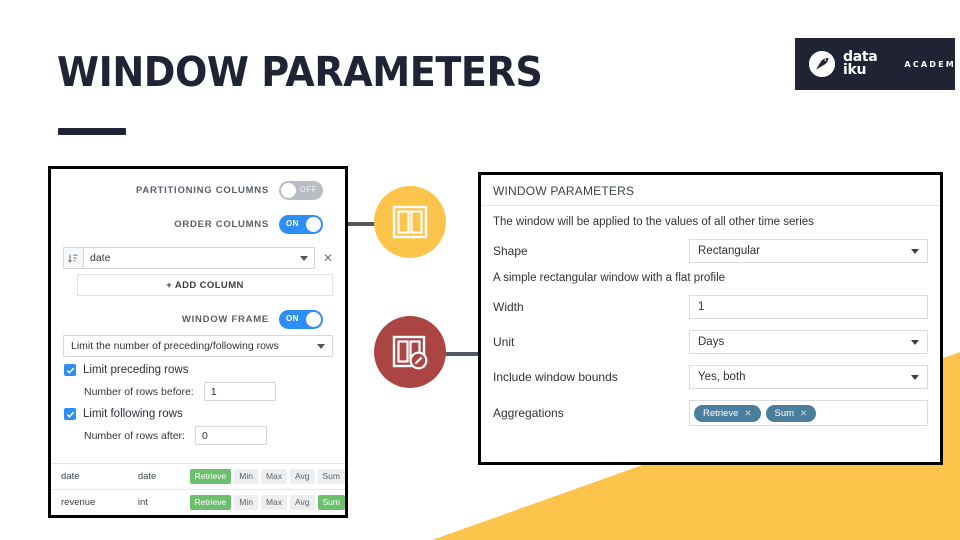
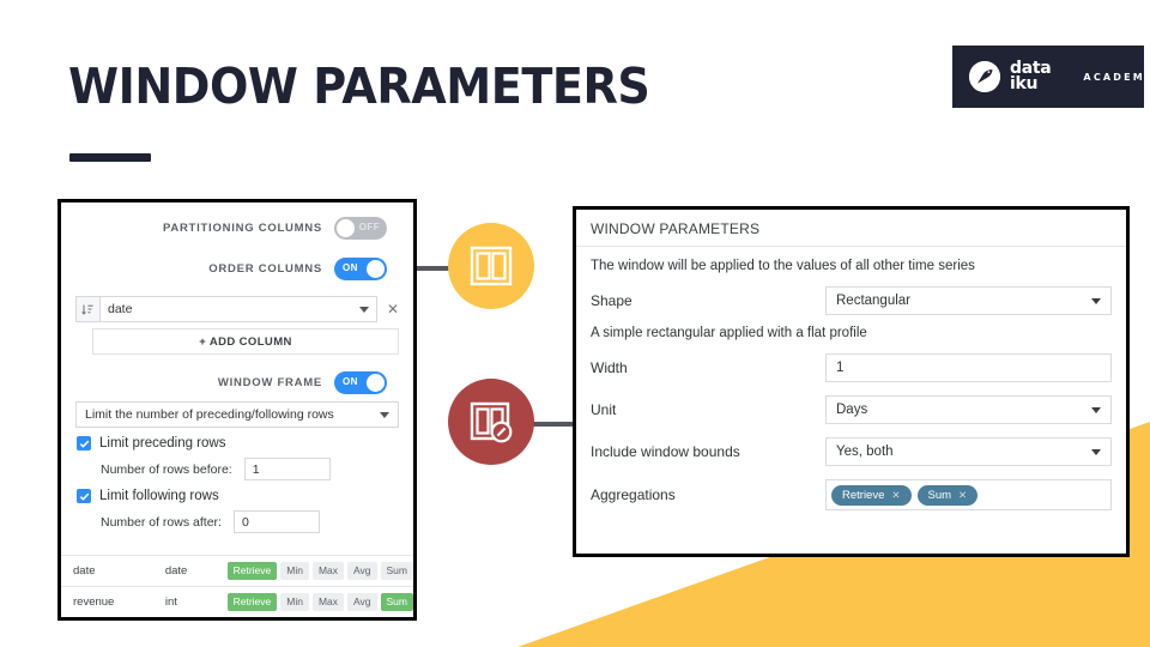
  WINDOW PARAMETERS
  data
  iku
  ACADEM
  PARTITIONING COLUMNS
  OFF
  ORDER COLUMNS
  ON
  date
  ✕
  + ADD COLUMN
  WINDOW FRAME
  ON
  Limit the number of preceding/following rows
  Limit preceding rows
  Number of rows before:
  1
  Limit following rows
  Number of rows after:
  0
  date
  date
  Retrieve
  Min
  Max
  Avg
  Sum
  revenue
  int
  Retrieve
  Min
  Max
  Avg
  Sum
  WINDOW PARAMETERS
  The window will be applied to the values of all other time series
  Shape
  Rectangular
- A simple rectangular window with a flat profile
+ A simple rectangular applied with a flat profile
  Width
  1
  Unit
  Days
  Include window bounds
  Yes, both
  Aggregations
  Retrieve
  ✕
  Sum
  ✕
